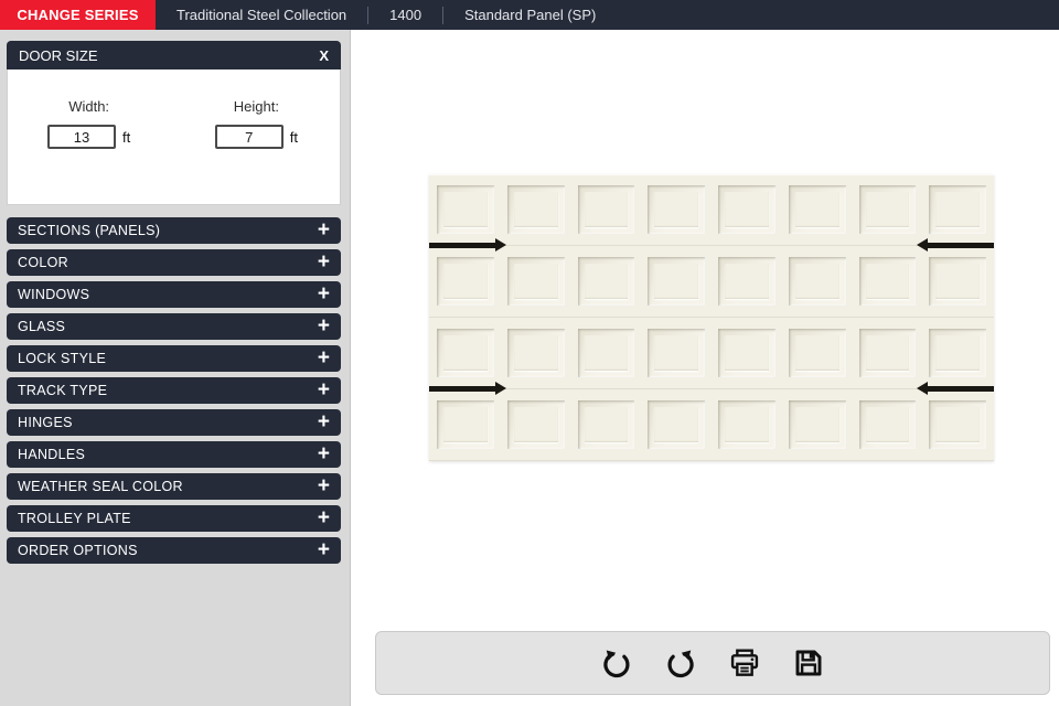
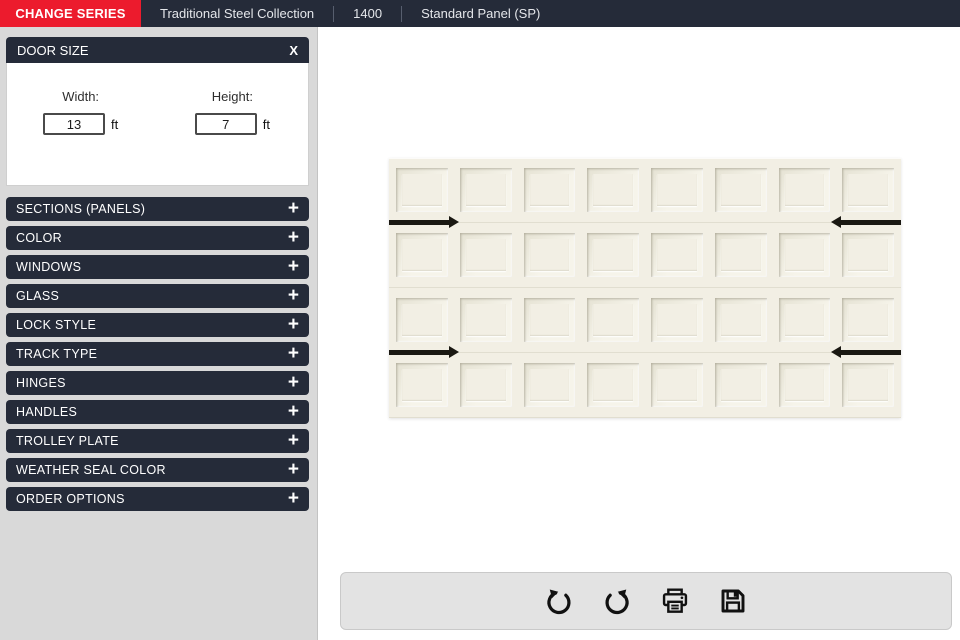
  CHANGE SERIES
  Traditional Steel Collection
  1400
  Standard Panel (SP)
  DOOR SIZE
  X
  Width:
  13
  ft
  Height:
  7
  ft
  SECTIONS (PANELS)
  +
  COLOR
  +
  WINDOWS
  +
  GLASS
  +
  LOCK STYLE
  +
  TRACK TYPE
  +
  HINGES
  +
  HANDLES
  +
- WEATHER SEAL COLOR
+ TROLLEY PLATE
  +
- TROLLEY PLATE
+ WEATHER SEAL COLOR
  +
  ORDER OPTIONS
  +
